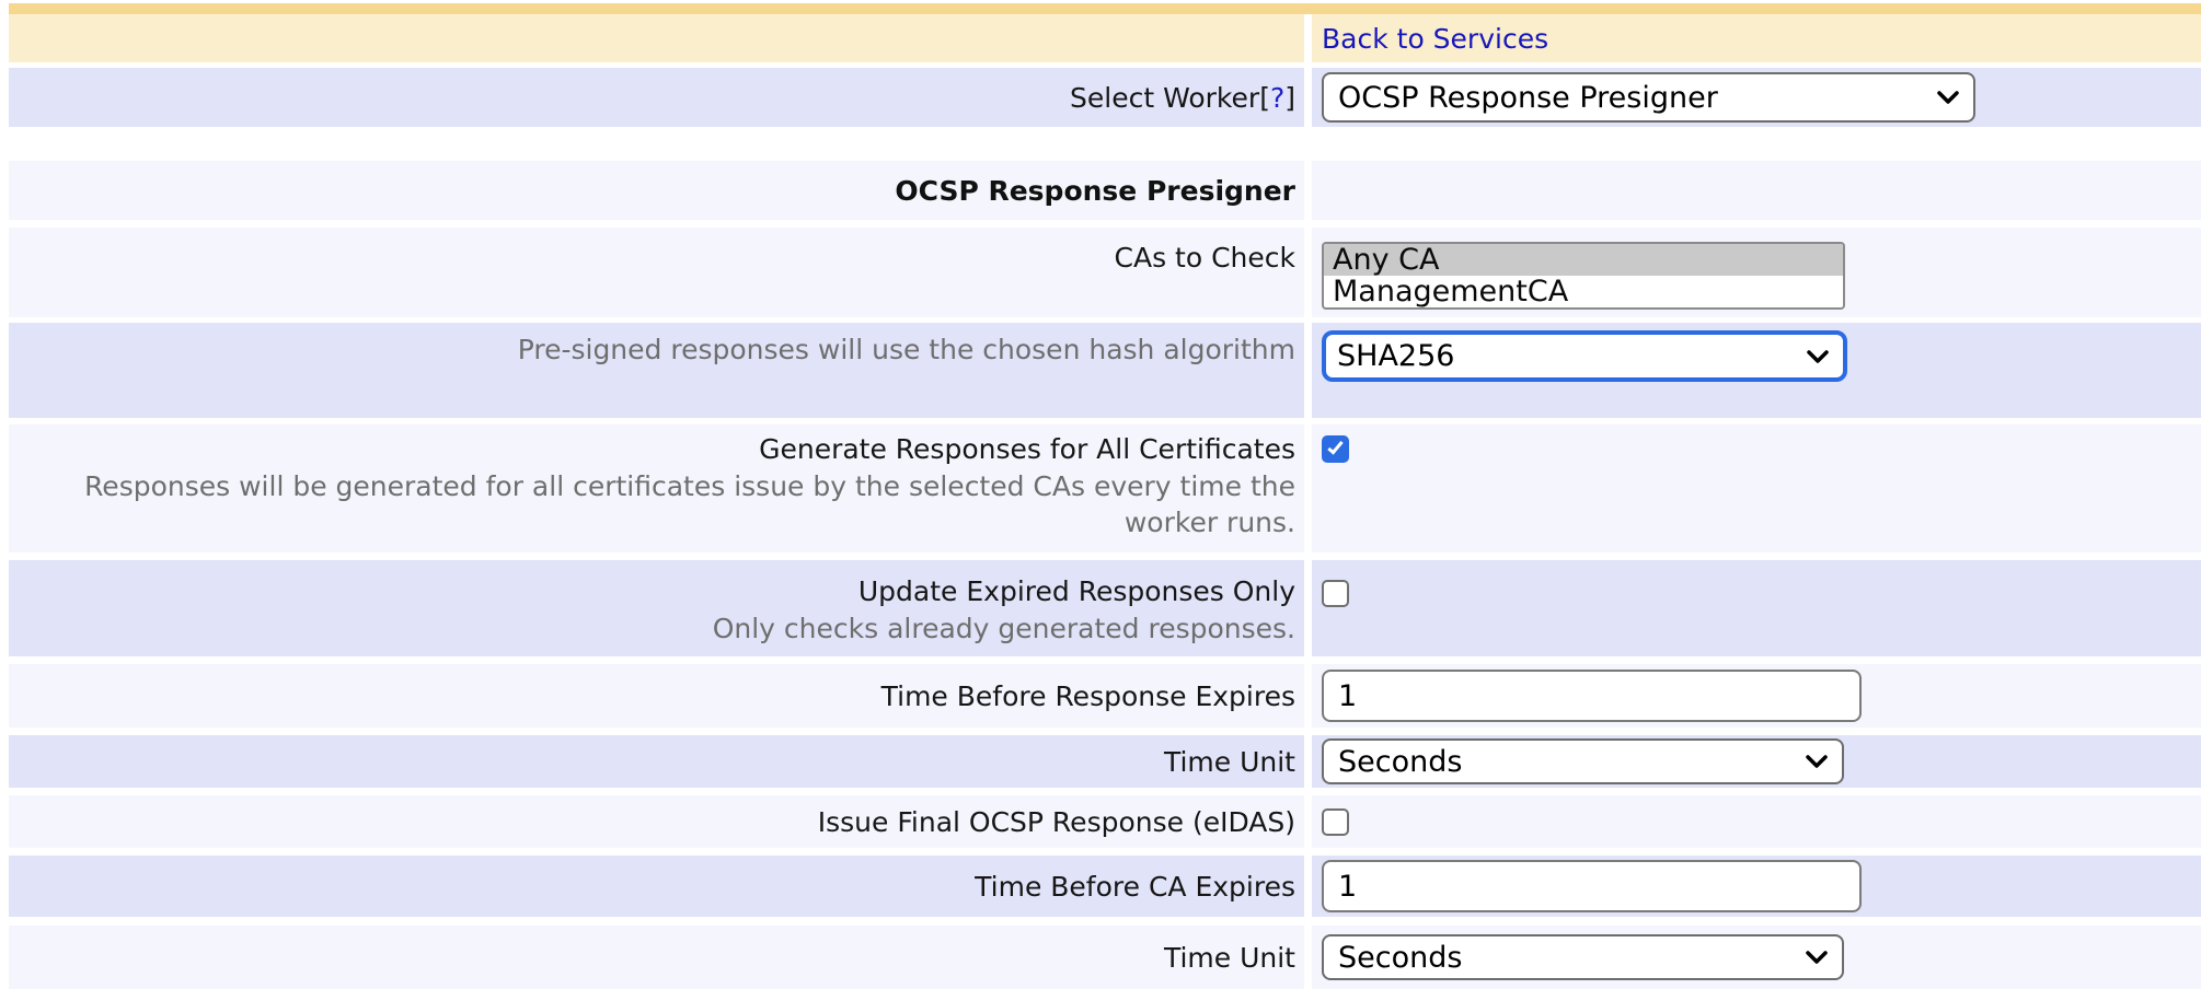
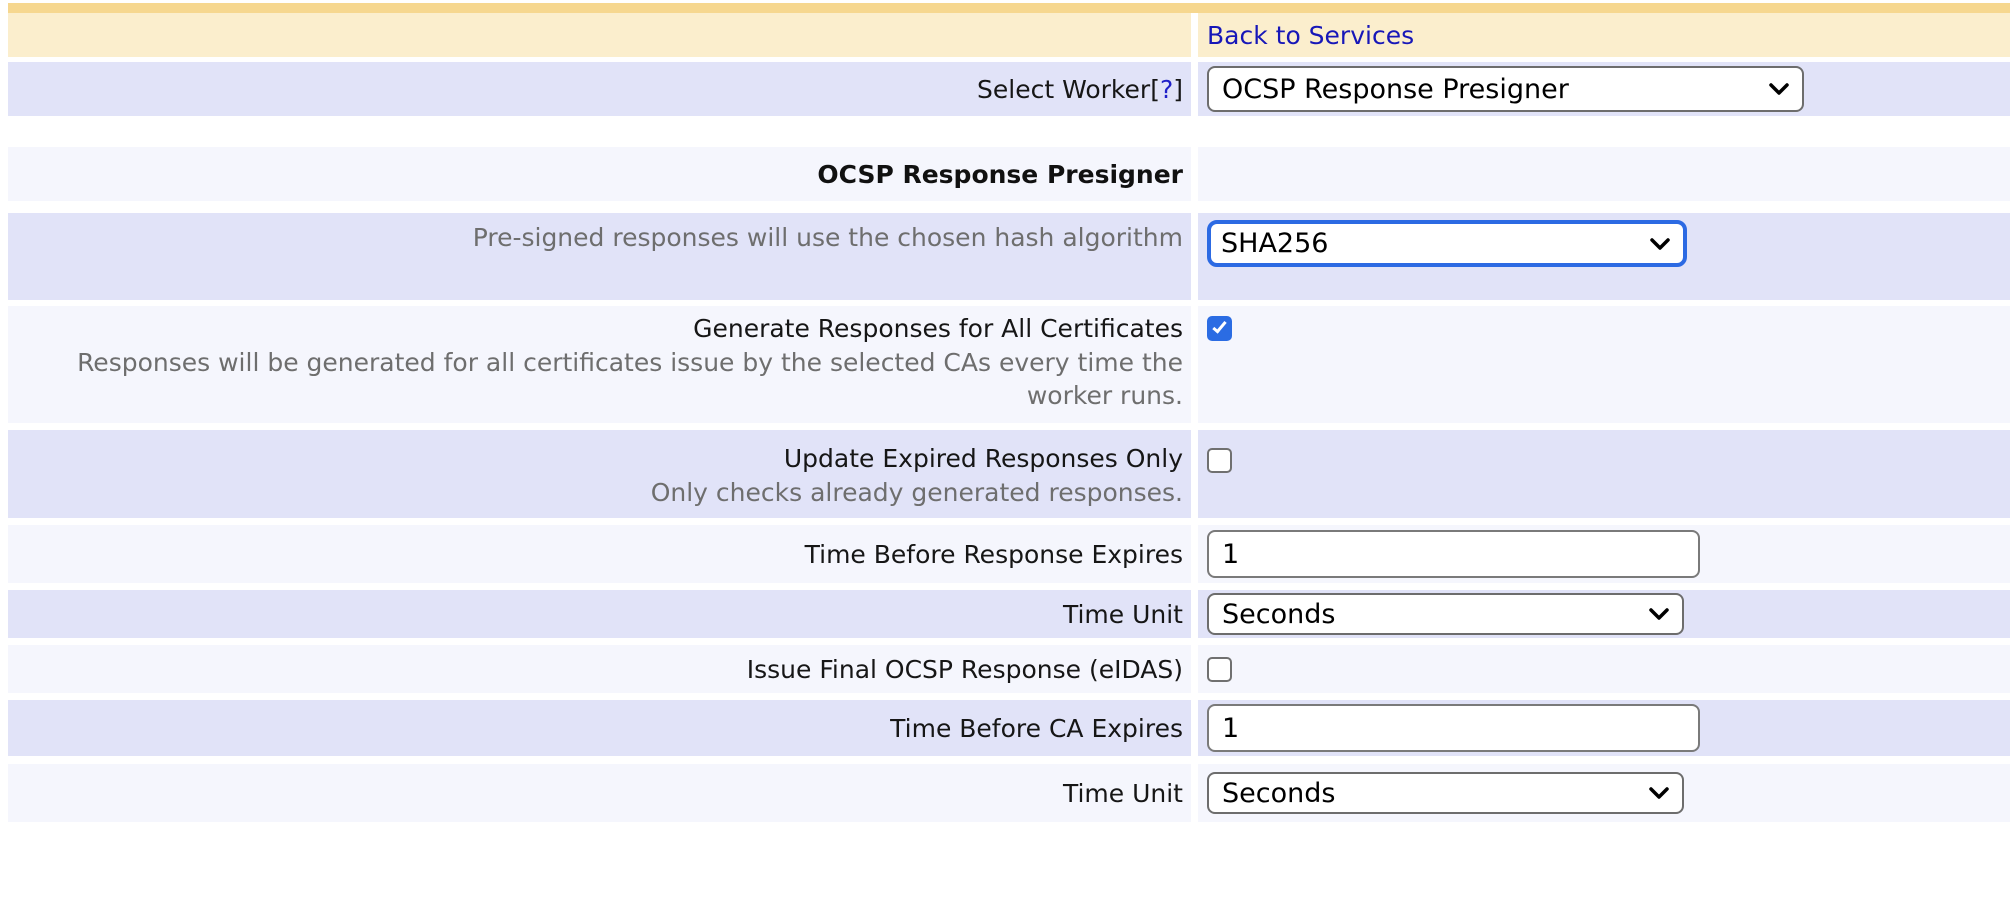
  Back to Services
  Select Worker
  [
  ?
  ]
  OCSP Response Presigner
  OCSP Response Presigner
- CAs to Check
- Any CA
- ManagementCA
  Pre-signed responses will use the chosen hash algorithm
  SHA256
  Generate Responses for All Certificates
  Responses will be generated for all certificates issue by the selected CAs every time the worker runs.
  Update Expired Responses Only
  Only checks already generated responses.
  Time Before Response Expires
  1
  Time Unit
  Seconds
  Issue Final OCSP Response (eIDAS)
  Time Before CA Expires
  1
  Time Unit
  Seconds
